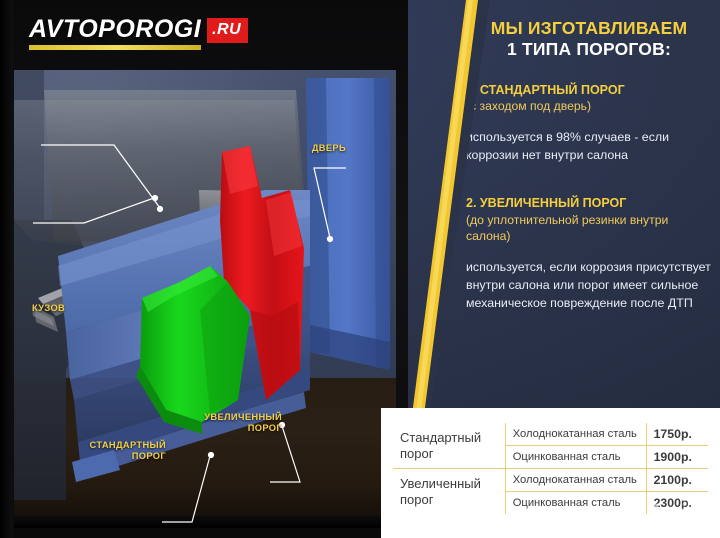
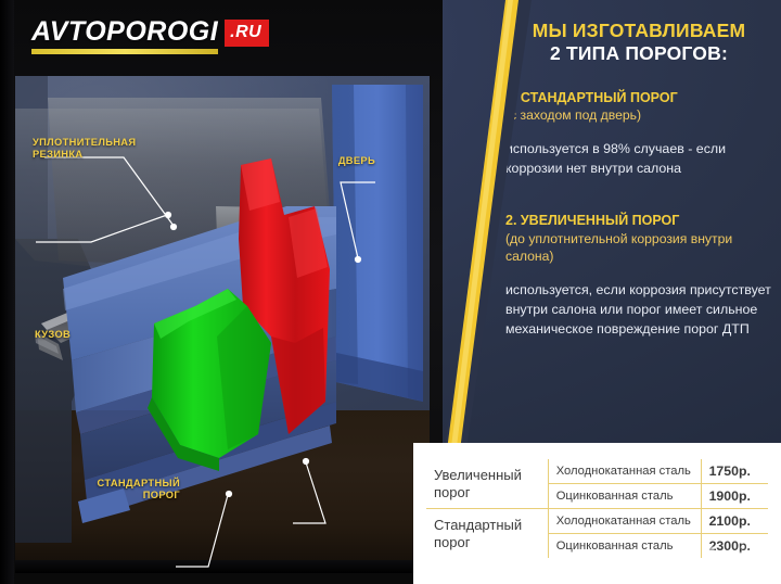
+ УПЛОТНИТЕЛЬНАЯ РЕЗИНКА
  ДВЕРЬ
  КУЗОВ
  СТАНДАРТНЫЙ ПОРОГ
- УВЕЛИЧЕННЫЙ ПОРОГ
  МЫ ИЗГОТАВЛИВАЕМ
- 1 ТИПА ПОРОГОВ:
+ 2 ТИПА ПОРОГОВ:
  СТАНДАРТНЫЙ ПОРОГ
  заходом под дверь)
  спользуется в 98% случаев - если коррозии нет внутри салона
  2. УВЕЛИЧЕННЫЙ ПОРОГ
- (до уплотнительной резинки внутри салона)
+ (до уплотнительной коррозия внутри салона)
- используется, если коррозия присутствует внутри салона или порог имеет сильное механическое повреждение после ДТП
+ используется, если коррозия присутствует внутри салона или порог имеет сильное механическое повреждение порог ДТП
  AVTOPOROGI
  .RU
- Стандартный порог	Холоднокатанная сталь	1750р.
+ Увеличенный порог	Холоднокатанная сталь	1750р.
  Оцинкованная сталь	1900р.
- Увеличенный порог	Холоднокатанная сталь	2100р.
+ Стандартный порог	Холоднокатанная сталь	2100р.
  Оцинкованная сталь	2300р.
  Avito
